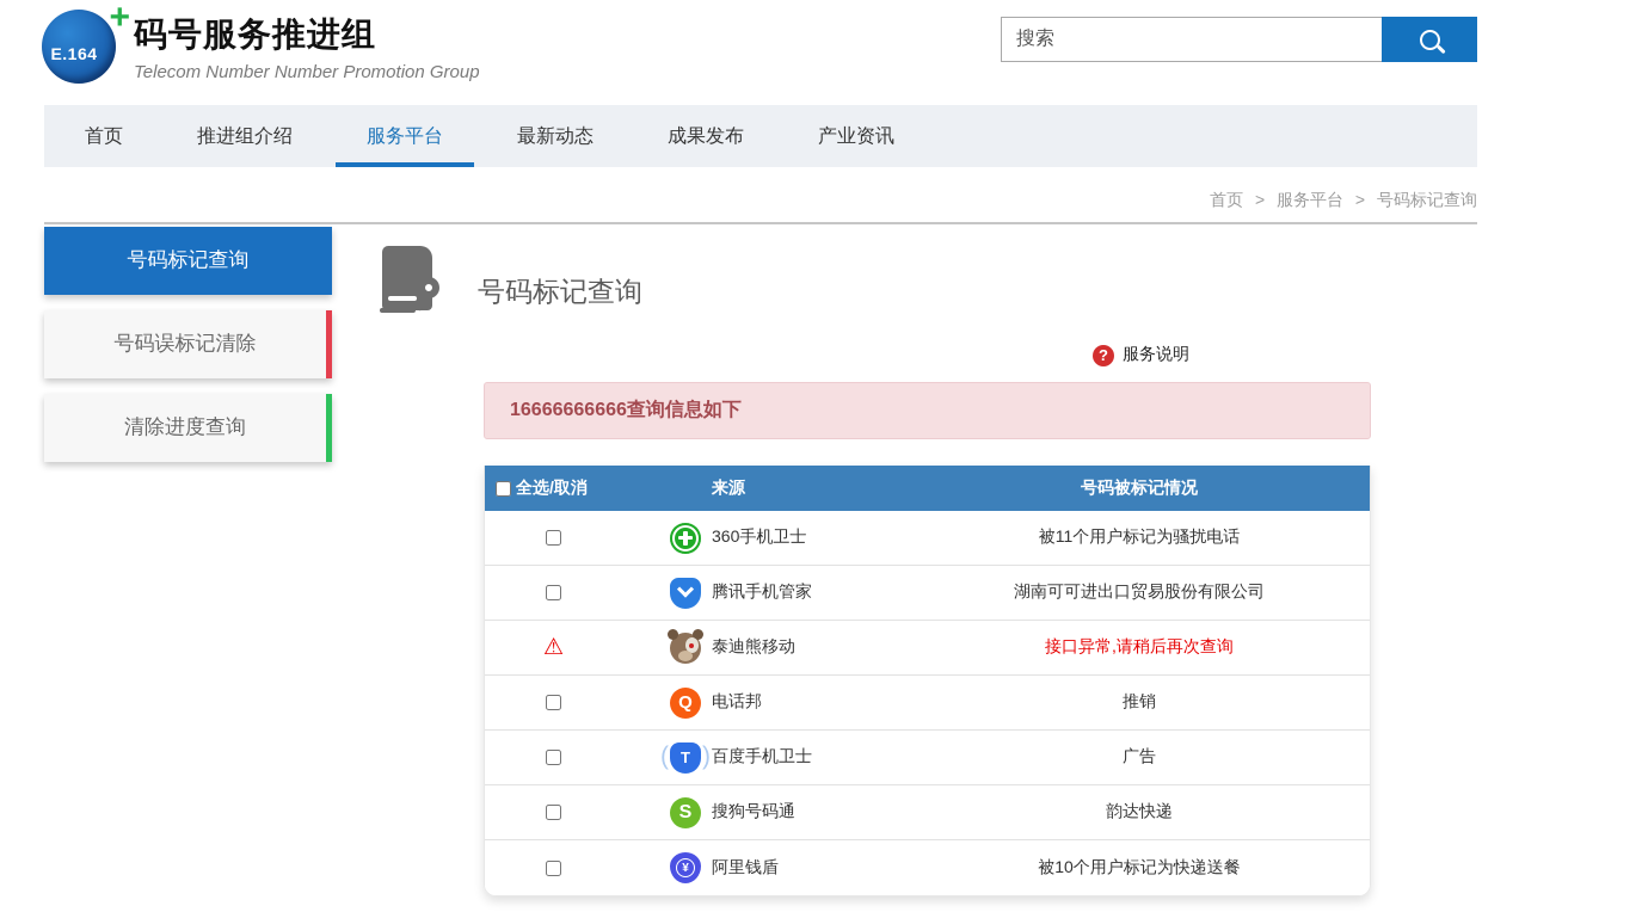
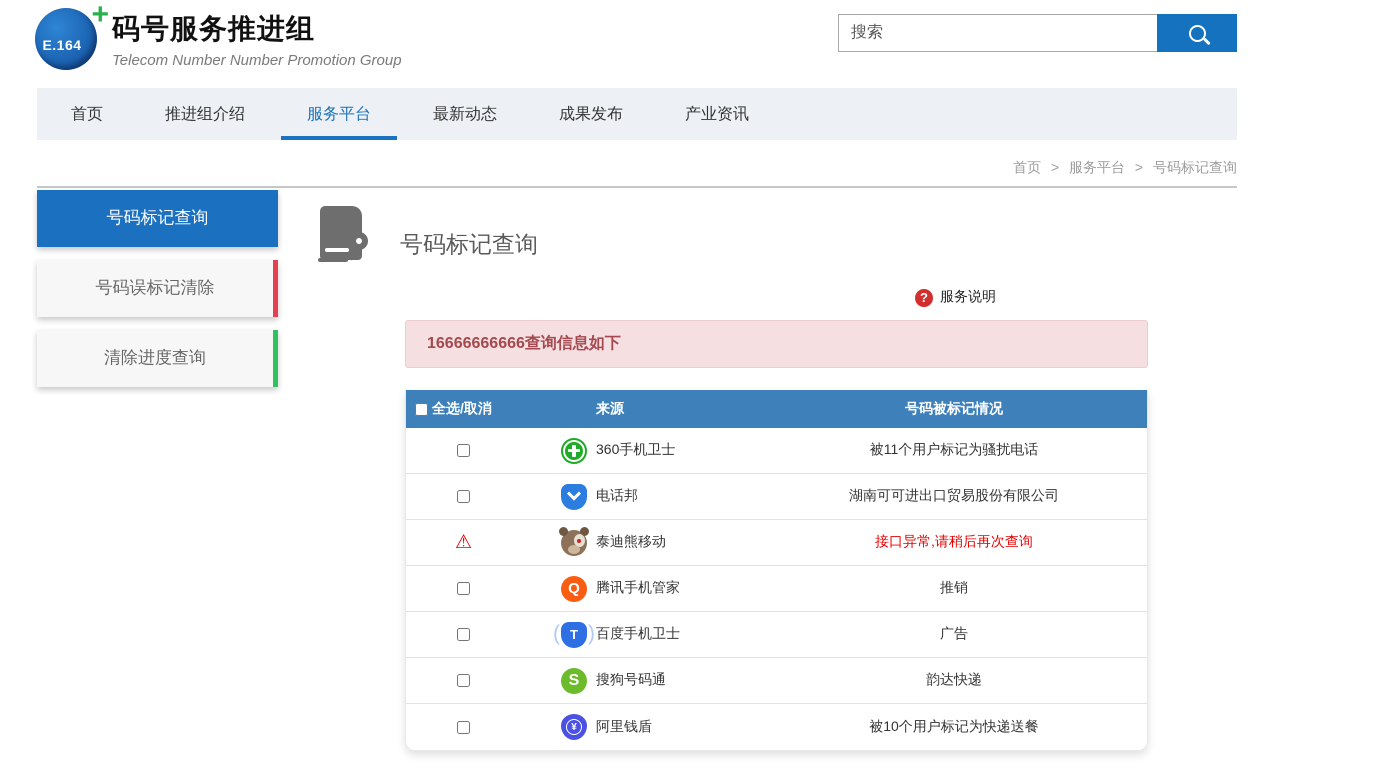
  E.164
  +
  码号服务推进组
  Telecom Number Number Promotion Group
  搜索
  首页
  推进组介绍
  服务平台
  最新动态
  成果发布
  产业资讯
  首页 > 服务平台 > 号码标记查询
  号码标记查询
  号码误标记清除
  清除进度查询
  号码标记查询
  ?
  服务说明
  16666666666查询信息如下
  全选/取消
  来源
  号码被标记情况
  360手机卫士
  被11个用户标记为骚扰电话
- 腾讯手机管家
+ 电话邦
  湖南可可进出口贸易股份有限公司
  ⚠
  泰迪熊移动
  接口异常,请稍后再次查询
  Q
- 电话邦
+ 腾讯手机管家
  推销
  (
  T
  )
  百度手机卫士
  广告
  S
  搜狗号码通
  韵达快递
  ¥
  阿里钱盾
  被10个用户标记为快递送餐
